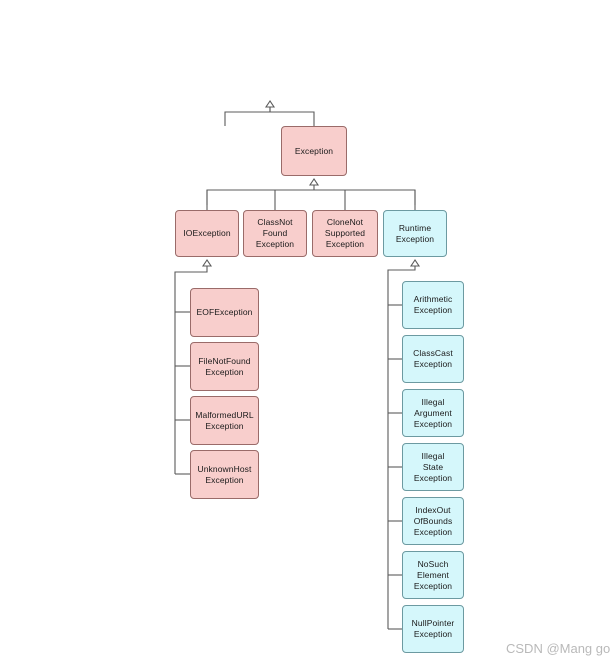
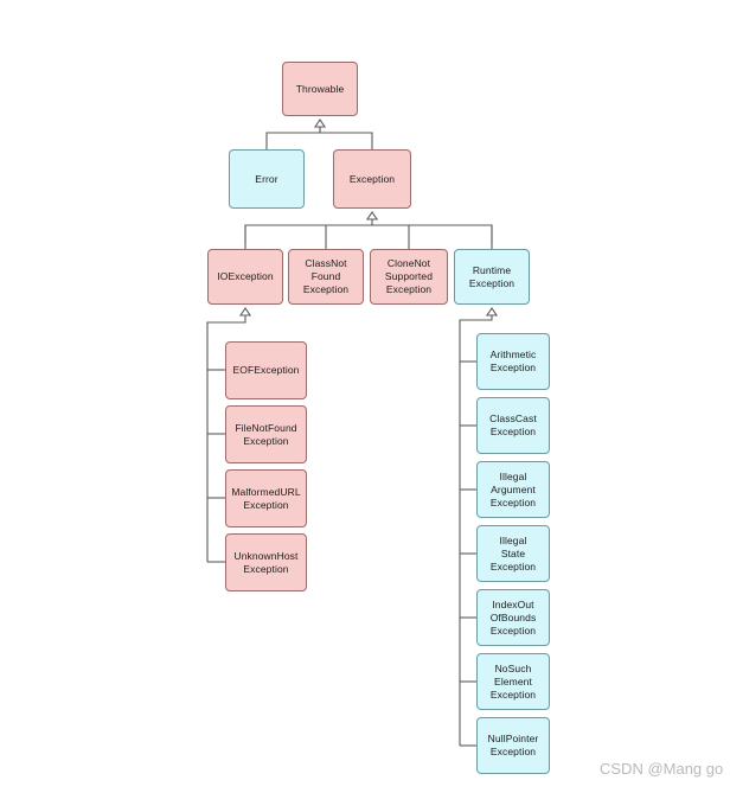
+ Throwable
+ Error
  Exception
  IOException
  ClassNot
  Found
  Exception
  CloneNot
  Supported
  Exception
  Runtime
  Exception
  EOFException
  FileNotFound
  Exception
  MalformedURL
  Exception
  UnknownHost
  Exception
  Arithmetic
  Exception
  ClassCast
  Exception
  Illegal
  Argument
  Exception
  Illegal
  State
  Exception
  IndexOut
  OfBounds
  Exception
  NoSuch
  Element
  Exception
  NullPointer
  Exception
  CSDN @Mang go
